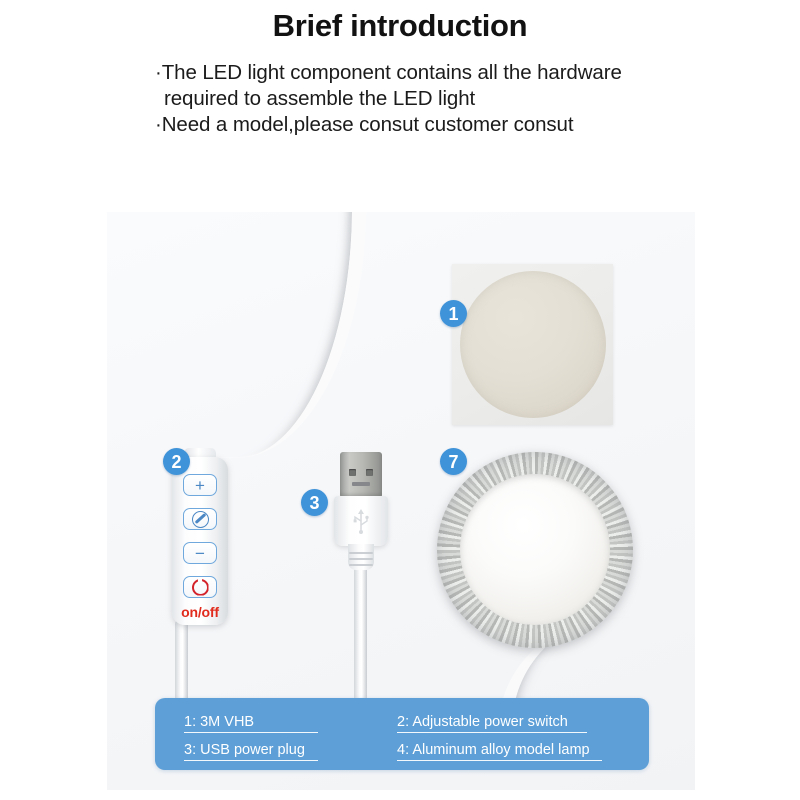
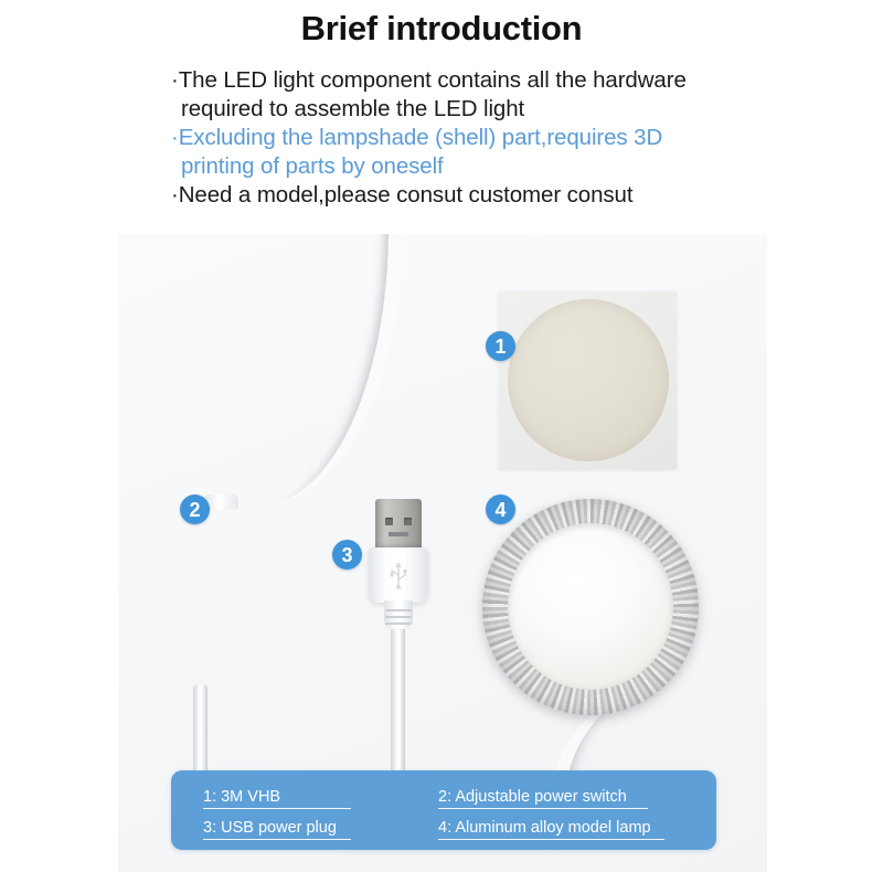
  Brief introduction
  ·The LED light component contains all the hardware required to assemble the LED light
+ ·Excluding the lampshade (shell) part,requires 3D printing of parts by oneself
  ·Need a model,please consut customer consut
- +
- −
- on/off
  1
  2
  3
- 7
+ 4
  1: 3M VHB
  2: Adjustable power switch
  3: USB power plug
  4: Aluminum alloy model lamp
